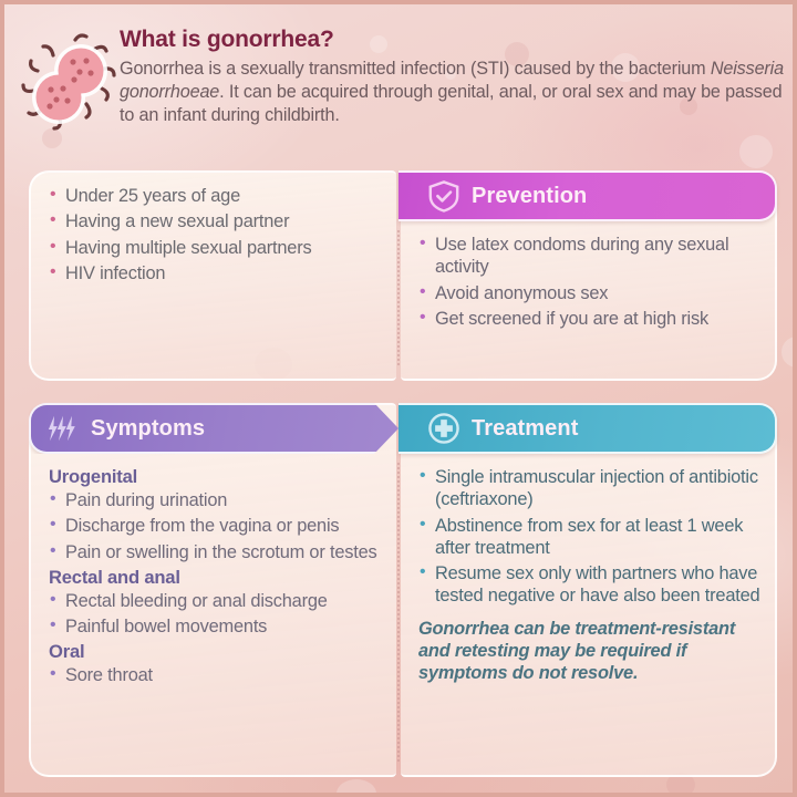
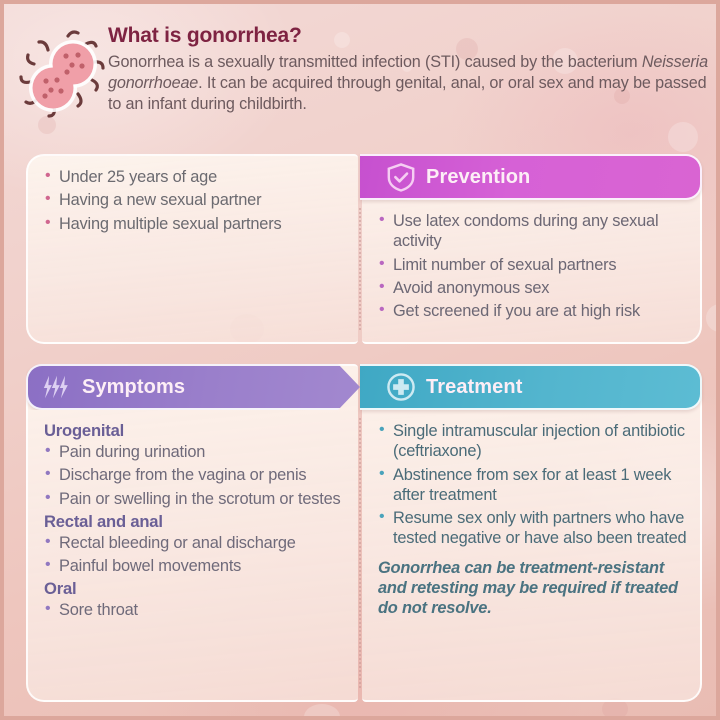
  What is gonorrhea?
  Gonorrhea is a sexually transmitted infection (STI) caused by the bacterium Neisseria gonorrhoeae. It can be acquired through genital, anal, or oral sex and may be passed to an infant during childbirth.
  Under 25 years of age
  Having a new sexual partner
  Having multiple sexual partners
- HIV infection
  Prevention
  Use latex condoms during any sexual activity
+ Limit number of sexual partners
  Avoid anonymous sex
  Get screened if you are at high risk
  Symptoms
  Urogenital
  Pain during urination
  Discharge from the vagina or penis
  Pain or swelling in the scrotum or testes
  Rectal and anal
  Rectal bleeding or anal discharge
  Painful bowel movements
  Oral
  Sore throat
  Treatment
  Single intramuscular injection of antibiotic (ceftriaxone)
  Abstinence from sex for at least 1 week after treatment
  Resume sex only with partners who have tested negative or have also been treated
- Gonorrhea can be treatment-resistant and retesting may be required if symptoms do not resolve.
+ Gonorrhea can be treatment-resistant and retesting may be required if treated do not resolve.
